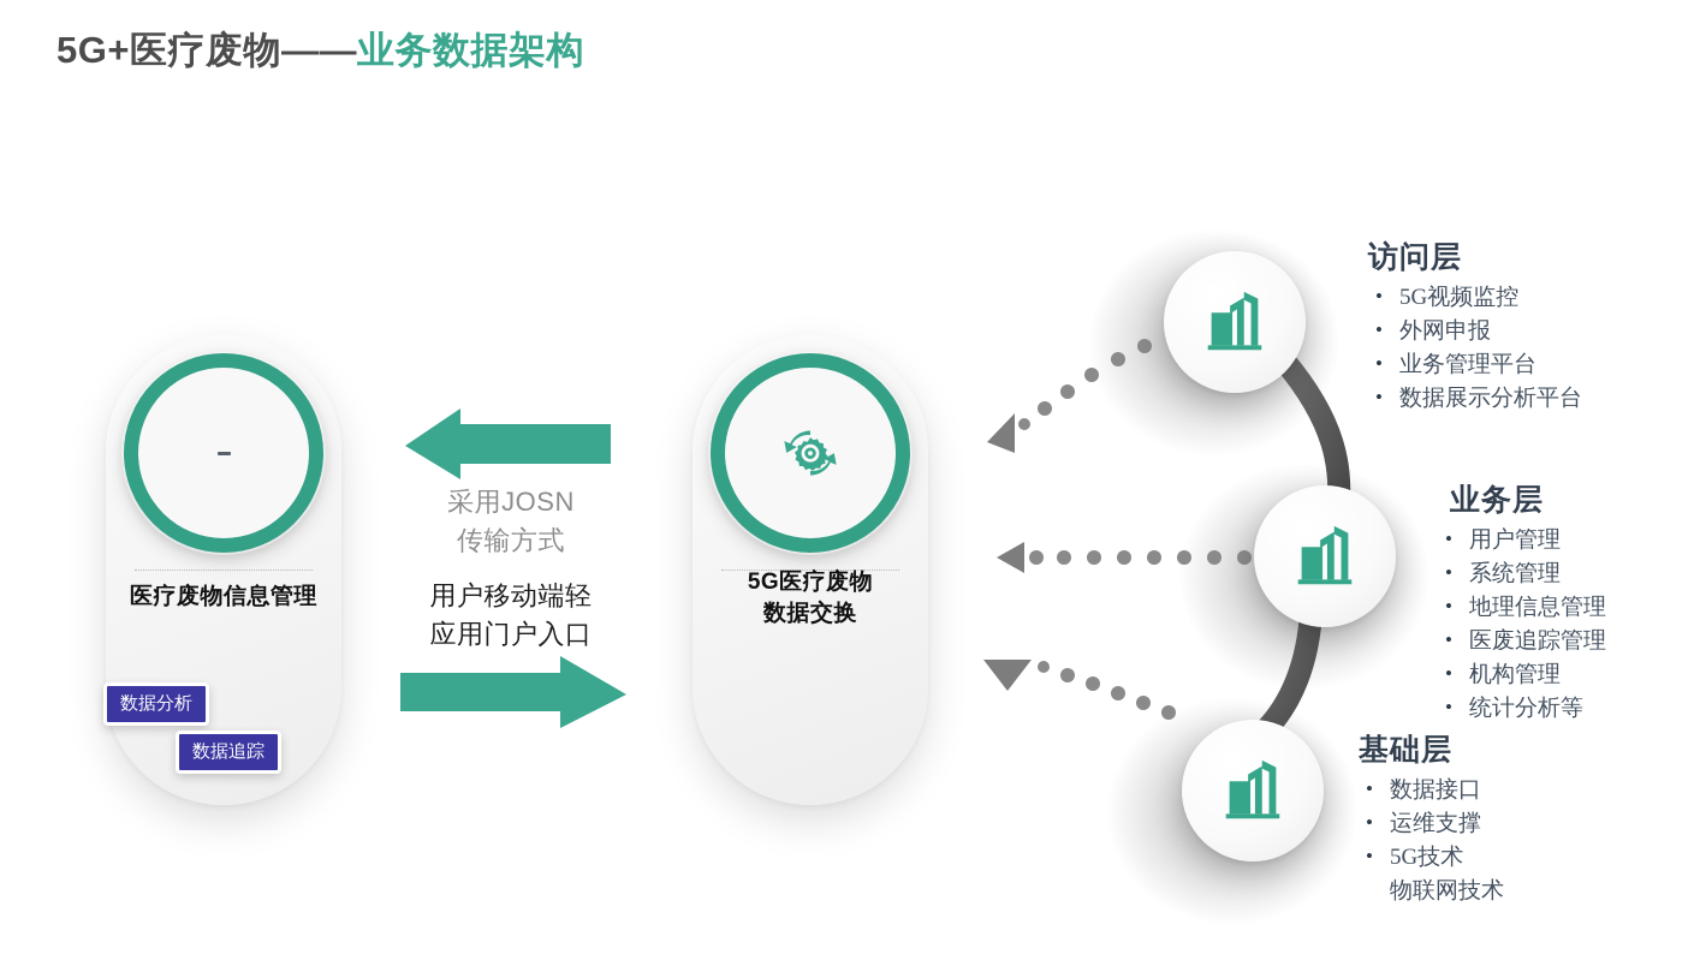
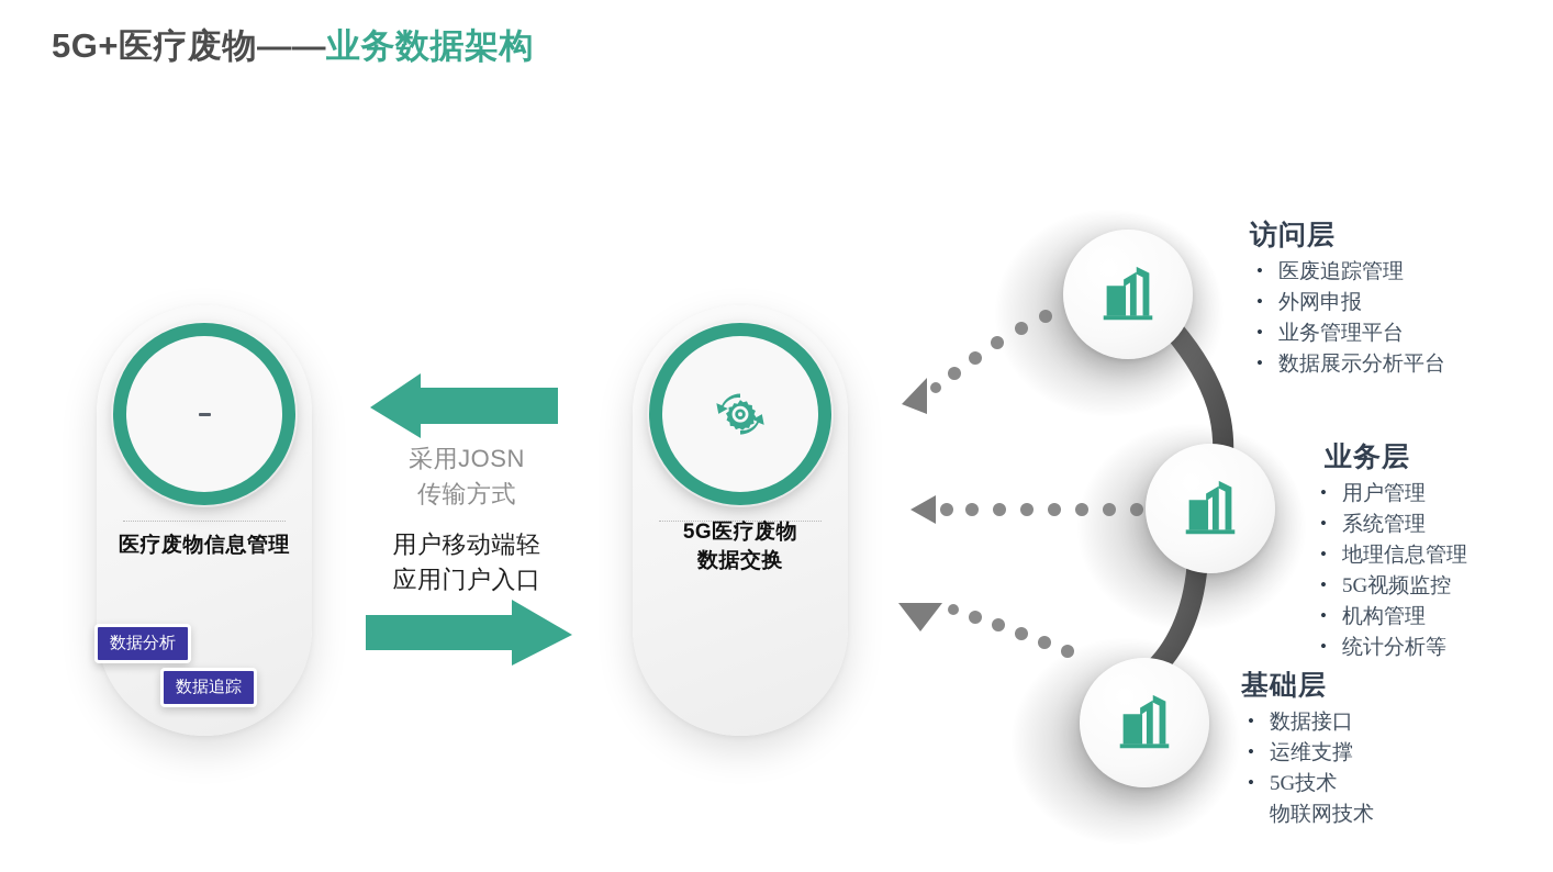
  5G+医疗废物——业务数据架构
  医疗废物信息管理
  数据分析
  数据追踪
  5G医疗废物
  数据交换
  采用JOSN
  传输方式
  用户移动端轻
  应用门户入口
  访问层
- 5G视频监控
+ 医废追踪管理
  外网申报
  业务管理平台
  数据展示分析平台
  业务层
  用户管理
  系统管理
  地理信息管理
- 医废追踪管理
+ 5G视频监控
  机构管理
  统计分析等
  基础层
  数据接口
  运维支撑
  5G技术
  物联网技术
